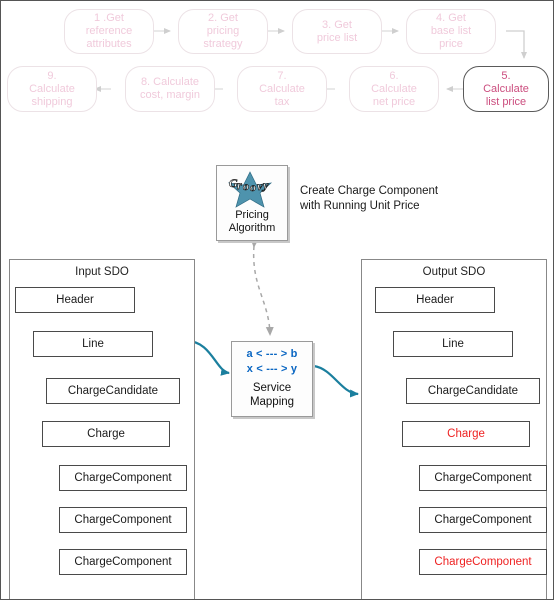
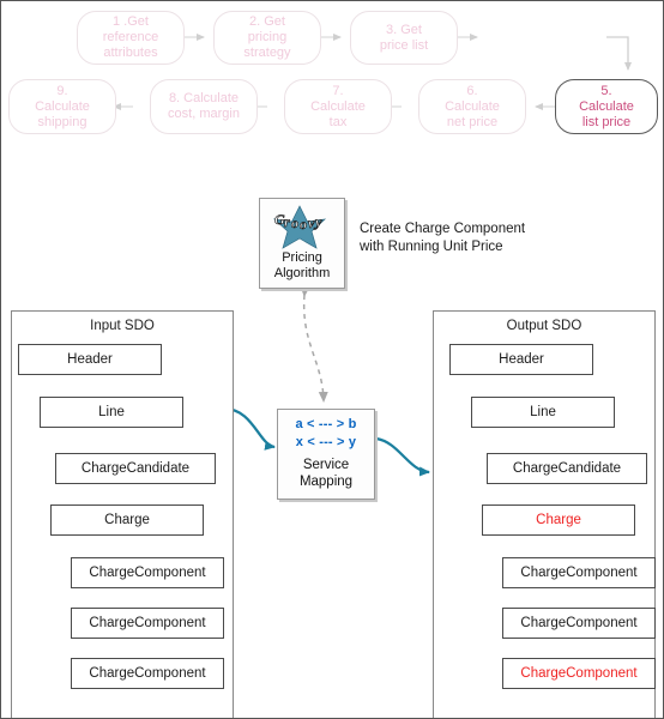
  1 .Get
  reference
  attributes
  2. Get
  pricing
  strategy
  3. Get
  price list
- 4. Get
- base list
- price
  5.
  Calculate
  list price
  6.
  Calculate
  net price
  7.
  Calculate
  tax
  8. Calculate
  cost, margin
  9.
  Calculate
  shipping
  G
  r
  o
  o
  v
  y
  Pricing
  Algorithm
  Create Charge Component
  with Running Unit Price
  a < --- > b
  x < --- > y
  Service
  Mapping
  Input SDO
  Header
  Line
  ChargeCandidate
  Charge
  ChargeComponent
  ChargeComponent
  ChargeComponent
  Output SDO
  Header
  Line
  ChargeCandidate
  Charge
  ChargeComponent
  ChargeComponent
  ChargeComponent
